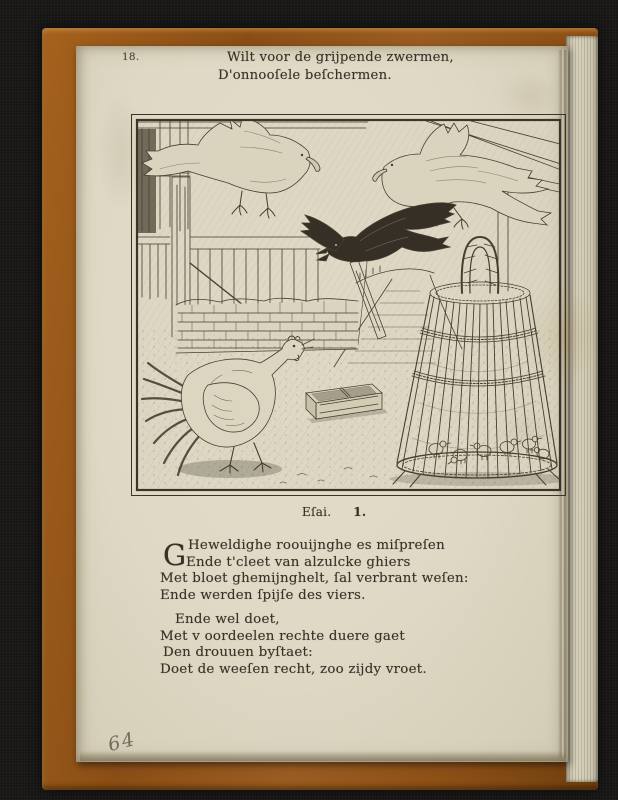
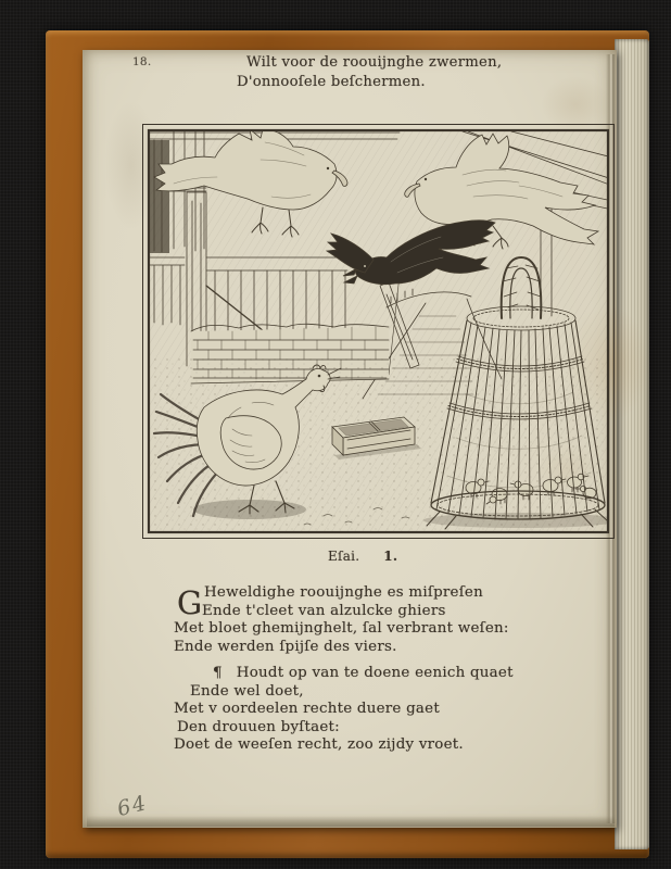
  18.
- Wilt voor de grijpende zwermen,
+ Wilt voor de roouijnghe zwermen,
  D'onnooſele beſchermen.
  Eſai. 1.
  G
  Heweldighe roouijnghe es miſpreſen
  Ende t'cleet van alzulcke ghiers
  Met bloet ghemijnghelt, ſal verbrant weſen:
  Ende werden ſpijſe des viers.
+ ¶ Houdt op van te doene eenich quaet
  Ende wel doet,
  Met v oordeelen rechte duere gaet
  Den drouuen byſtaet:
  Doet de weeſen recht, zoo zijdy vroet.
